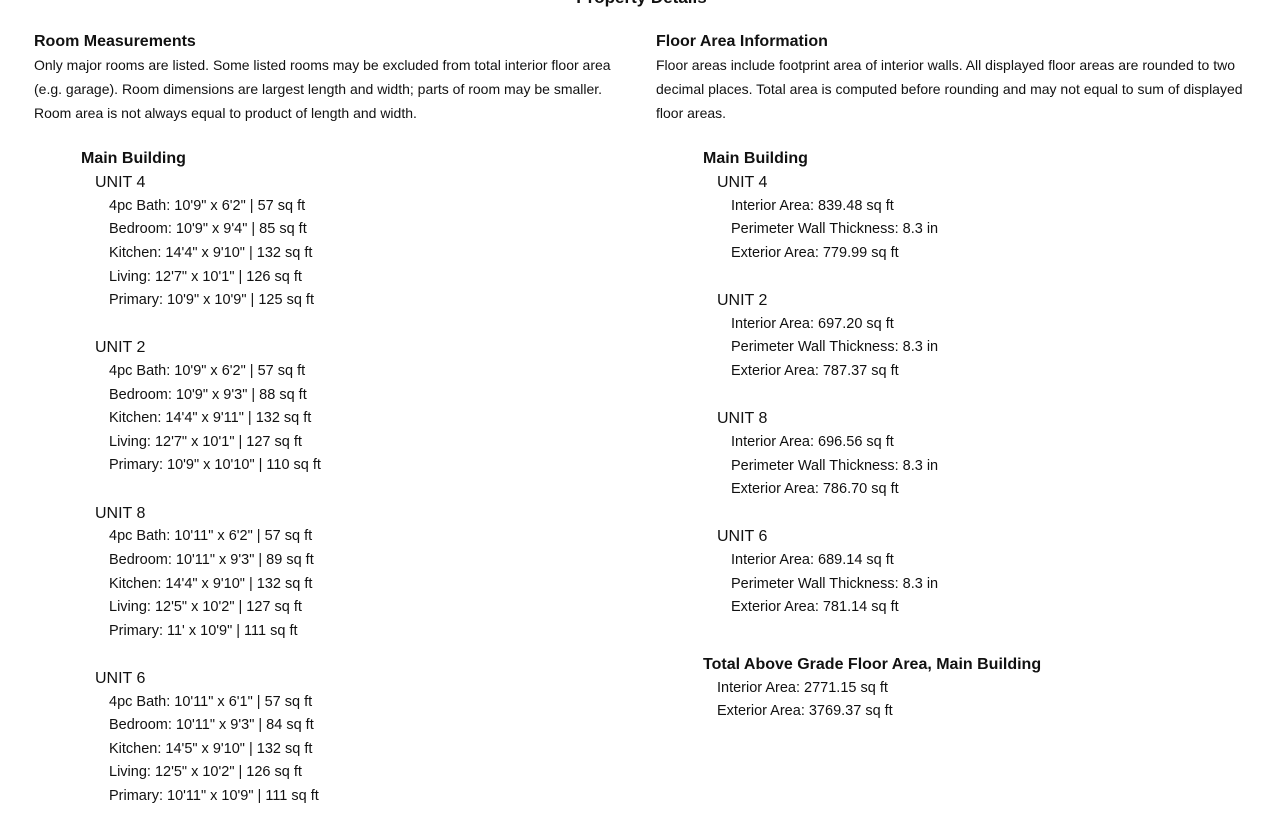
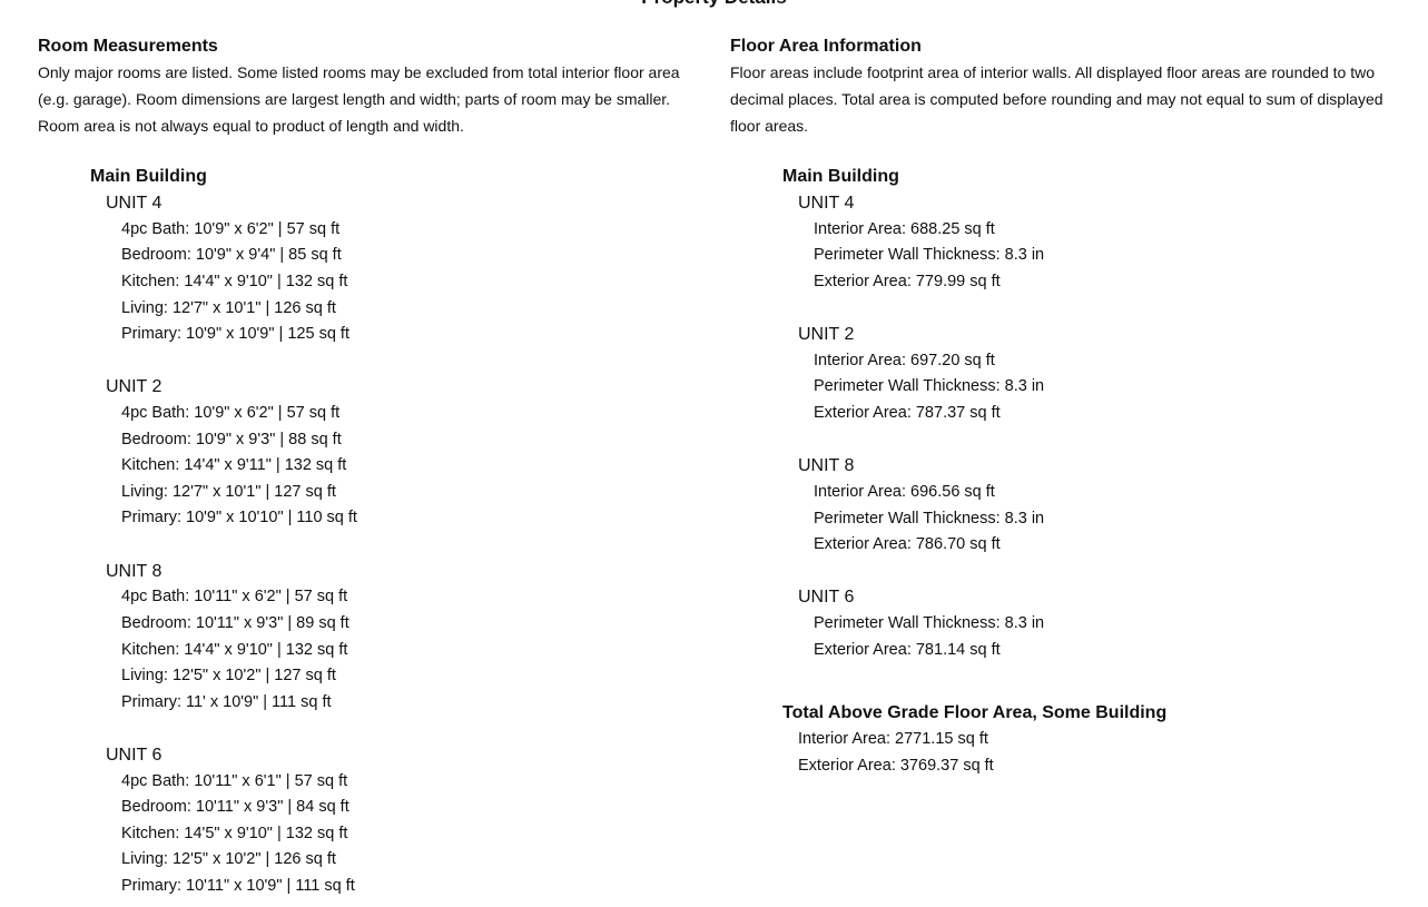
  Room Measurements
  Only major rooms are listed. Some listed rooms may be excluded from total interior floor area (e.g. garage). Room dimensions are largest length and width; parts of room may be smaller. Room area is not always equal to product of length and width.
  Main Building
  UNIT 4
  4pc Bath: 10'9" x 6'2" | 57 sq ft
  Bedroom: 10'9" x 9'4" | 85 sq ft
  Kitchen: 14'4" x 9'10" | 132 sq ft
  Living: 12'7" x 10'1" | 126 sq ft
  Primary: 10'9" x 10'9" | 125 sq ft
  UNIT 2
  4pc Bath: 10'9" x 6'2" | 57 sq ft
  Bedroom: 10'9" x 9'3" | 88 sq ft
  Kitchen: 14'4" x 9'11" | 132 sq ft
  Living: 12'7" x 10'1" | 127 sq ft
  Primary: 10'9" x 10'10" | 110 sq ft
  UNIT 8
  4pc Bath: 10'11" x 6'2" | 57 sq ft
  Bedroom: 10'11" x 9'3" | 89 sq ft
  Kitchen: 14'4" x 9'10" | 132 sq ft
  Living: 12'5" x 10'2" | 127 sq ft
  Primary: 11' x 10'9" | 111 sq ft
  UNIT 6
  4pc Bath: 10'11" x 6'1" | 57 sq ft
  Bedroom: 10'11" x 9'3" | 84 sq ft
  Kitchen: 14'5" x 9'10" | 132 sq ft
  Living: 12'5" x 10'2" | 126 sq ft
  Primary: 10'11" x 10'9" | 111 sq ft
  Floor Area Information
  Floor areas include footprint area of interior walls. All displayed floor areas are rounded to two decimal places. Total area is computed before rounding and may not equal to sum of displayed floor areas.
  Main Building
  UNIT 4
- Interior Area: 839.48 sq ft
+ Interior Area: 688.25 sq ft
  Perimeter Wall Thickness: 8.3 in
  Exterior Area: 779.99 sq ft
  UNIT 2
  Interior Area: 697.20 sq ft
  Perimeter Wall Thickness: 8.3 in
  Exterior Area: 787.37 sq ft
  UNIT 8
  Interior Area: 696.56 sq ft
  Perimeter Wall Thickness: 8.3 in
  Exterior Area: 786.70 sq ft
  UNIT 6
- Interior Area: 689.14 sq ft
  Perimeter Wall Thickness: 8.3 in
  Exterior Area: 781.14 sq ft
- Total Above Grade Floor Area, Main Building
+ Total Above Grade Floor Area, Some Building
  Interior Area: 2771.15 sq ft
  Exterior Area: 3769.37 sq ft
